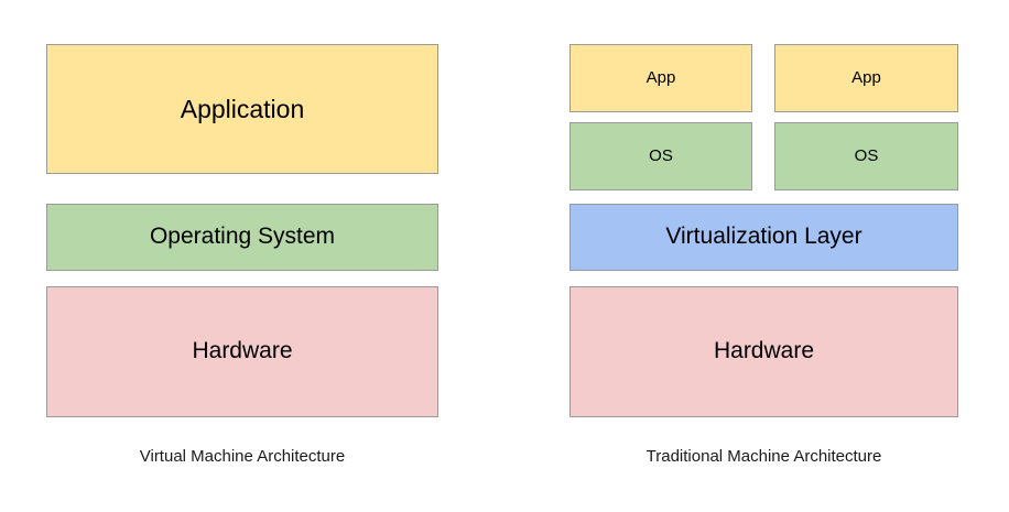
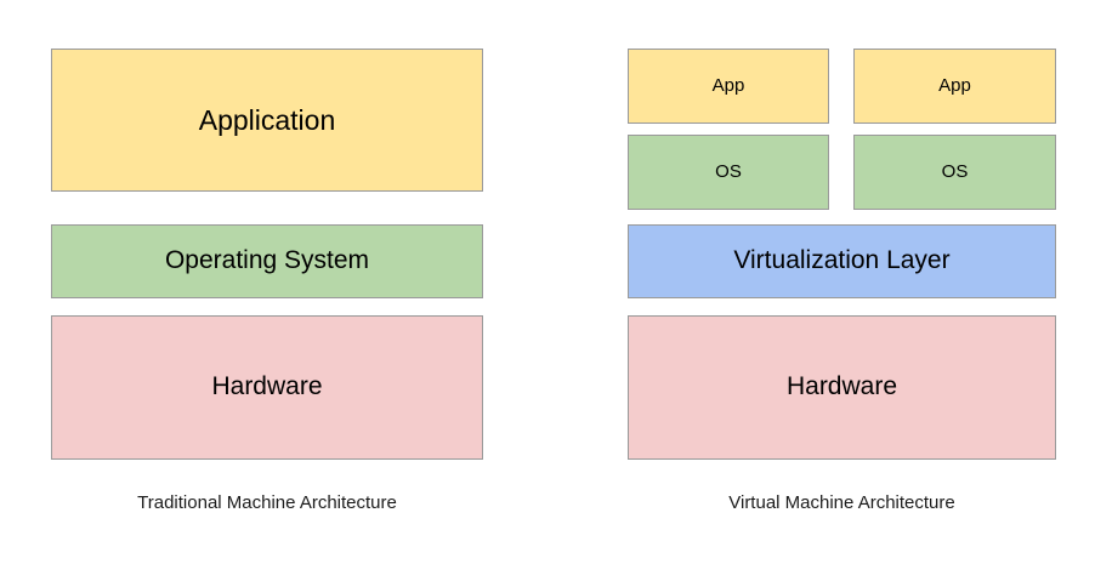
  Application
  Operating System
  Hardware
- Virtual Machine Architecture
+ Traditional Machine Architecture
  App
  App
  OS
  OS
  Virtualization Layer
  Hardware
- Traditional Machine Architecture
+ Virtual Machine Architecture
